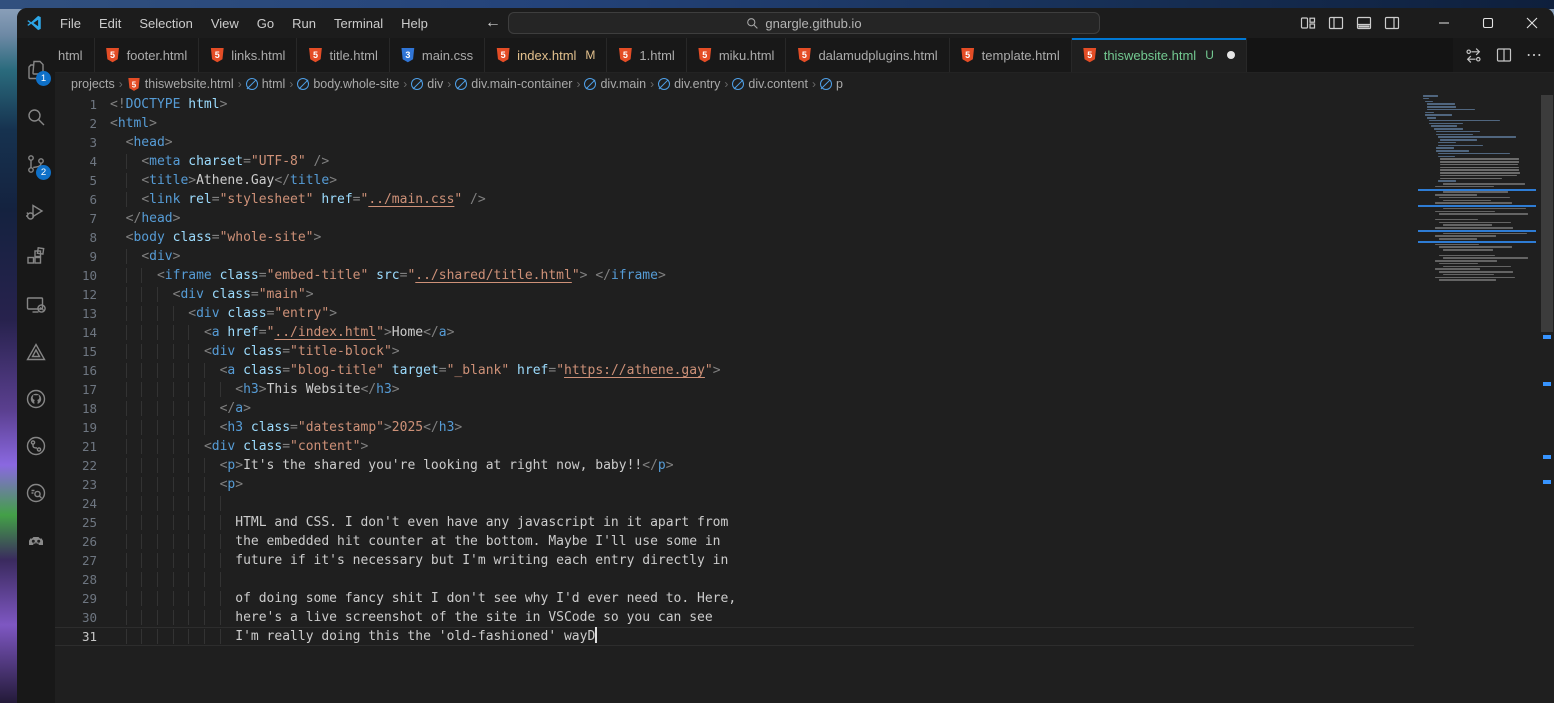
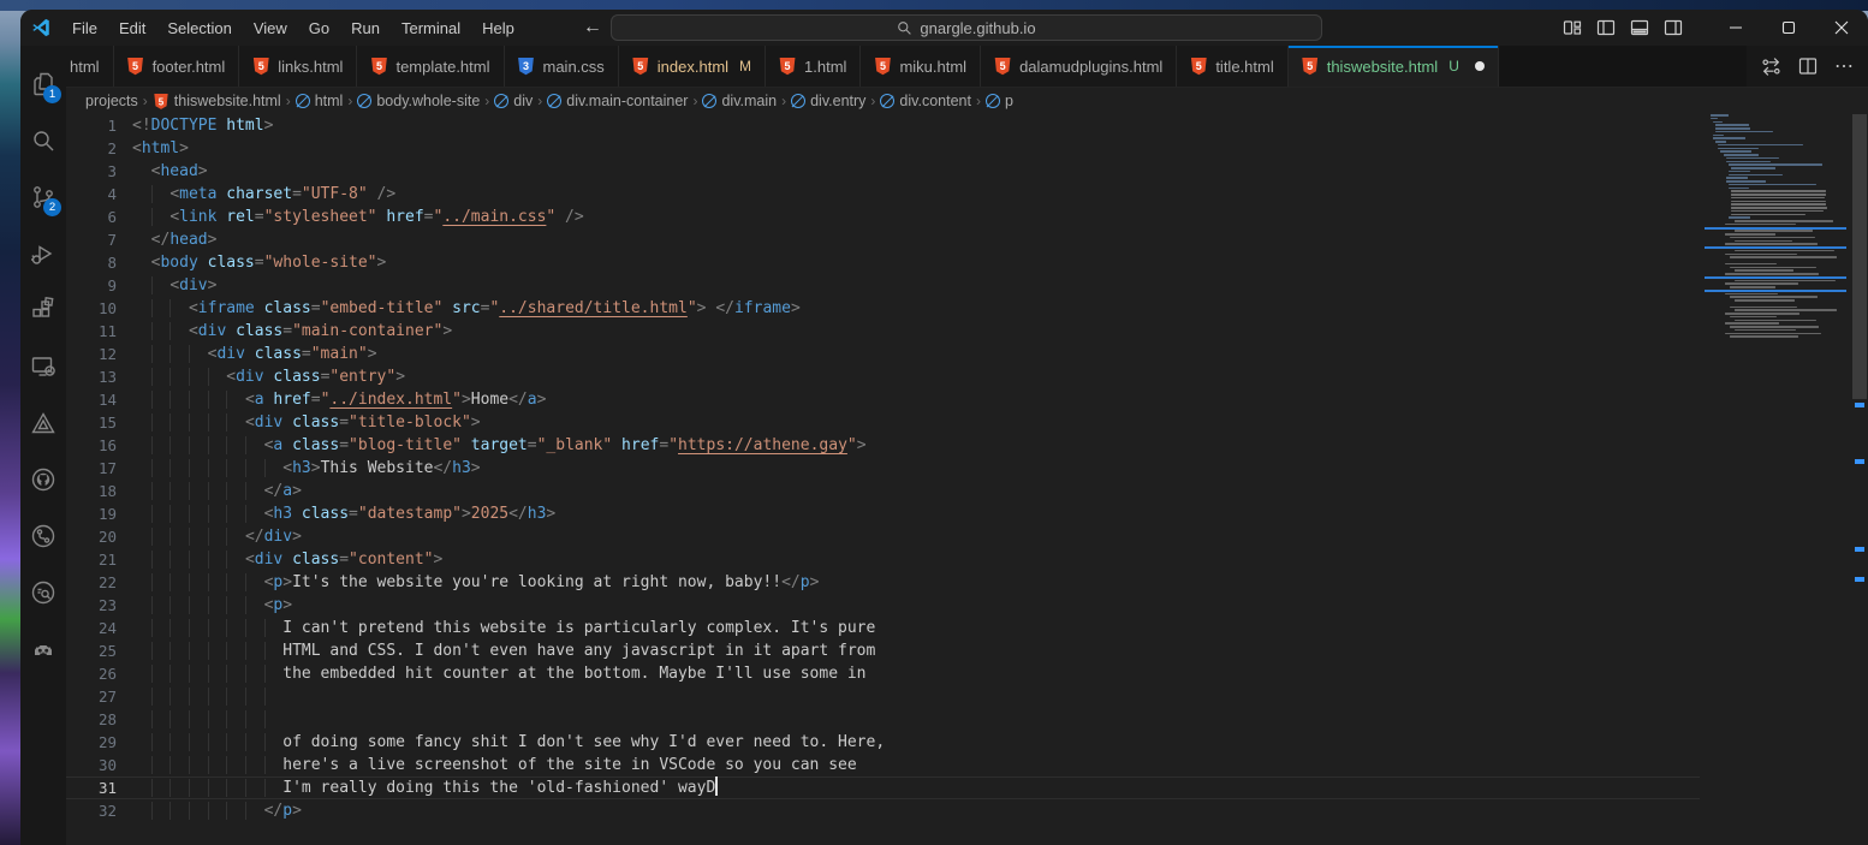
  File
  Edit
  Selection
  View
  Go
  Run
  Terminal
  Help
  ←
  gnargle.github.io
  1
  2
  html
  footer.html
  links.html
- title.html
+ template.html
  main.css
  index.html
  M
  1.html
  miku.html
  dalamudplugins.html
- template.html
+ title.html
  thiswebsite.html
  U
  projects
  ›
  thiswebsite.html
  ›
  html
  ›
  body.whole-site
  ›
  div
  ›
  div.main-container
  ›
  div.main
  ›
  div.entry
  ›
  div.content
  ›
  p
  1
  <!DOCTYPE html>
  2
  <html>
  3
  <head>
  4
  <meta charset="UTF-8" />
- 5
- <title>Athene.Gay</title>
  6
  <link rel="stylesheet" href="../main.css" />
  7
  </head>
  8
  <body class="whole-site">
  9
  <div>
  10
  <iframe class="embed-title" src="../shared/title.html"> </iframe>
+ 11
+ <div class="main-container">
  12
  <div class="main">
  13
  <div class="entry">
  14
  <a href="../index.html">Home</a>
  15
  <div class="title-block">
  16
  <a class="blog-title" target="_blank" href="https://athene.gay">
  17
  <h3>This Website</h3>
  18
  </a>
  19
  <h3 class="datestamp">2025</h3>
+ 20
+ </div>
  21
  <div class="content">
  22
- <p>It's the shared you're looking at right now, baby!!</p>
+ <p>It's the website you're looking at right now, baby!!</p>
  23
  <p>
  24
+ I can't pretend this website is particularly complex. It's pure
  25
  HTML and CSS. I don't even have any javascript in it apart from
  26
  the embedded hit counter at the bottom. Maybe I'll use some in
  27
- future if it's necessary but I'm writing each entry directly in
  28
  29
  of doing some fancy shit I don't see why I'd ever need to. Here,
  30
  here's a live screenshot of the site in VSCode so you can see
  31
  I'm really doing this the 'old-fashioned' wayD
+ 32
+ </p>
